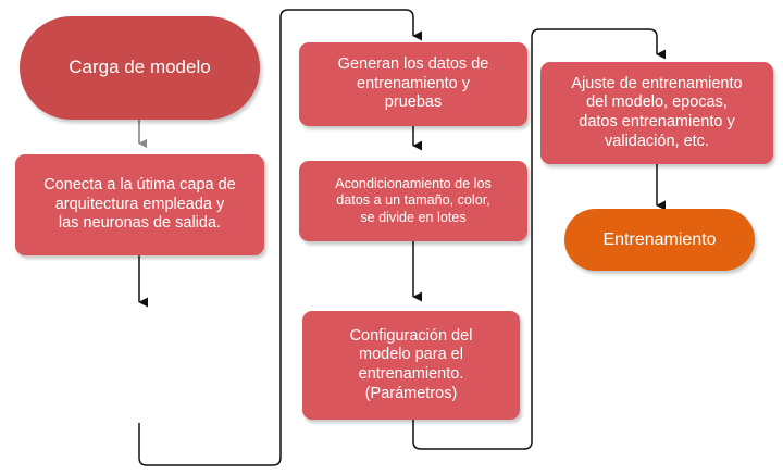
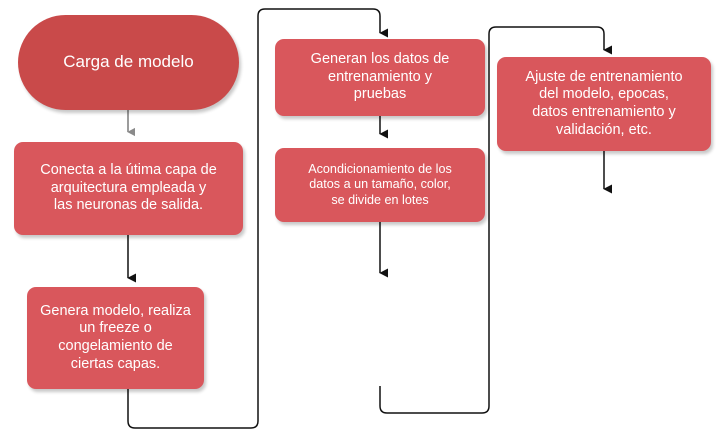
  Carga de modelo
  Conecta a la útima capa de
  arquitectura empleada y
  las neuronas de salida.
+ Genera modelo, realiza
+ un freeze o
+ congelamiento de
+ ciertas capas.
  Generan los datos de
  entrenamiento y
  pruebas
  Acondicionamiento de los
  datos a un tamaño, color,
  se divide en lotes
- Configuración del
- modelo para el
- entrenamiento.
- (Parámetros)
  Ajuste de entrenamiento
  del modelo, epocas,
  datos entrenamiento y
  validación, etc.
- Entrenamiento
